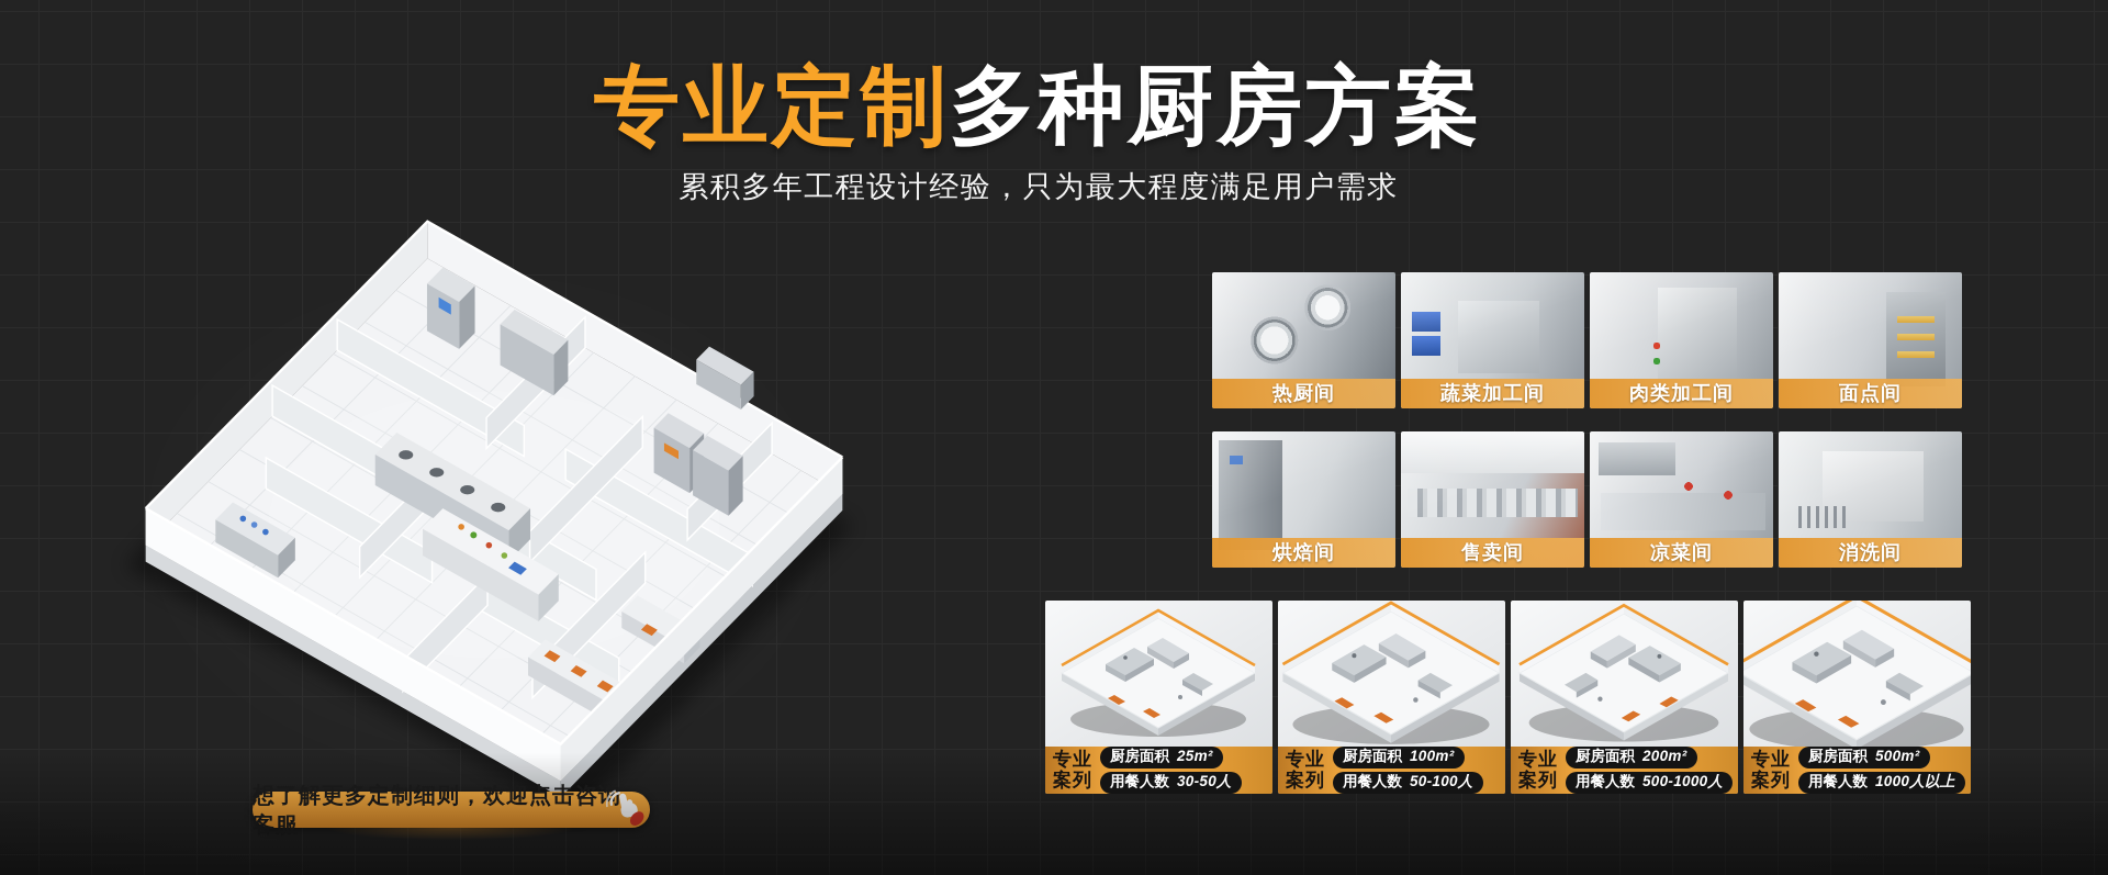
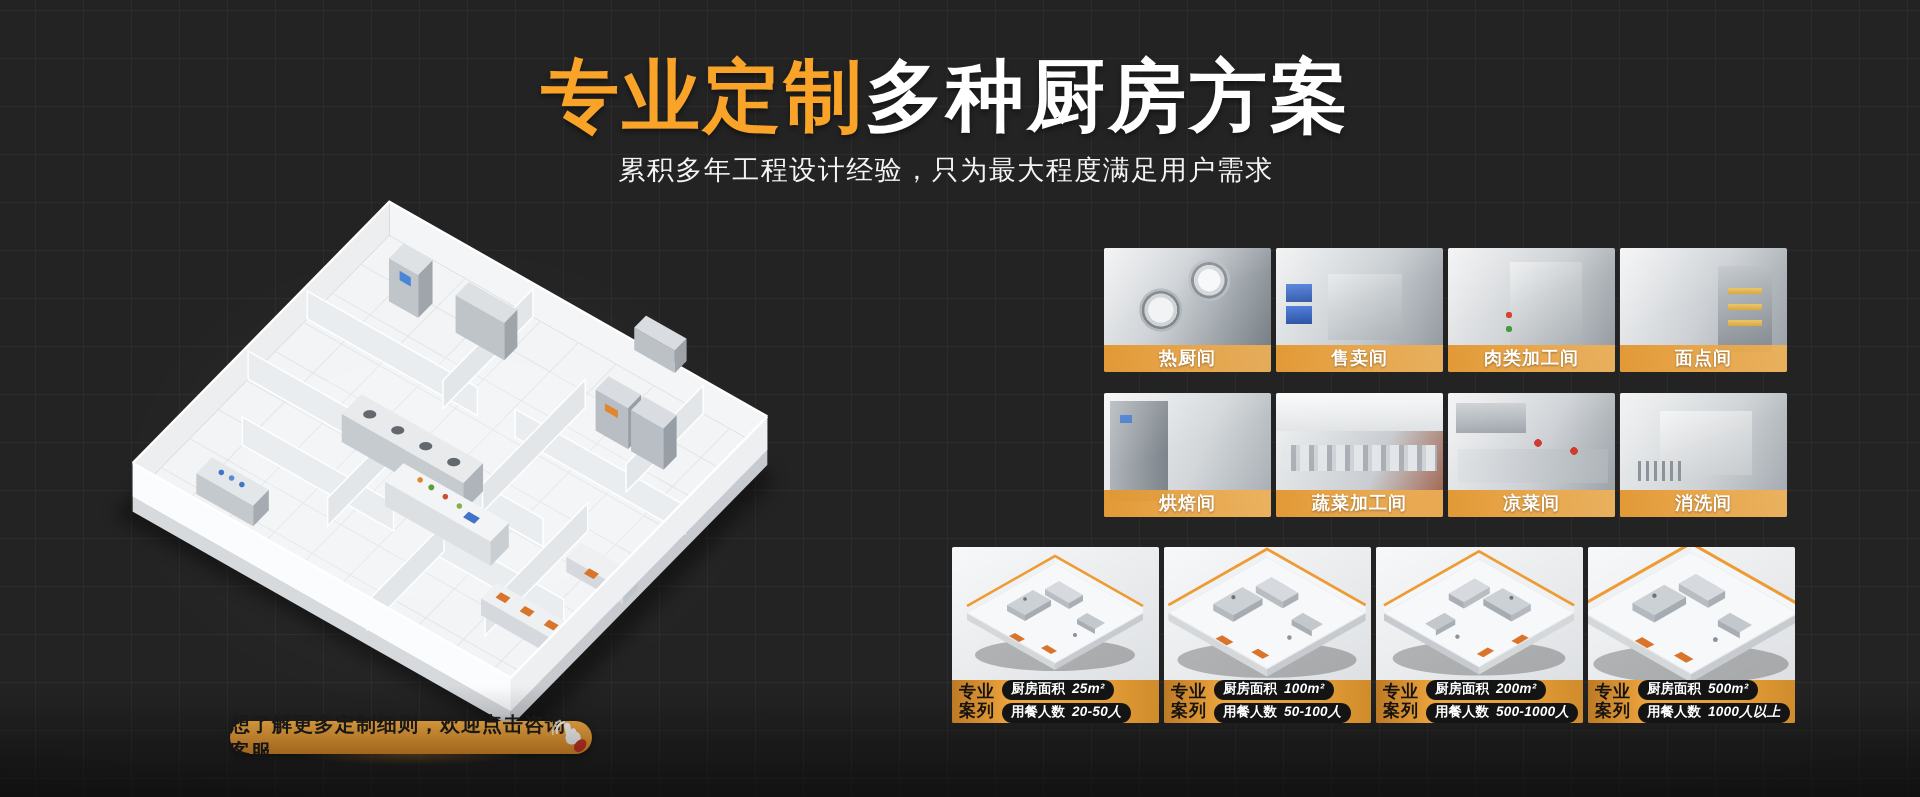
  热厨间
- 蔬菜加工间
+ 售卖间
  肉类加工间
  面点间
  烘焙间
- 售卖间
+ 蔬菜加工间
  凉菜间
  消洗间
  专业
  案列
  厨房面积
  25m²
  用餐人数
- 30-50人
+ 20-50人
  专业
  案列
  厨房面积
  100m²
  用餐人数
  50-100人
  专业
  案列
  厨房面积
  200m²
  用餐人数
  500-1000人
  专业
  案列
  厨房面积
  500m²
  用餐人数
  1000人以上
